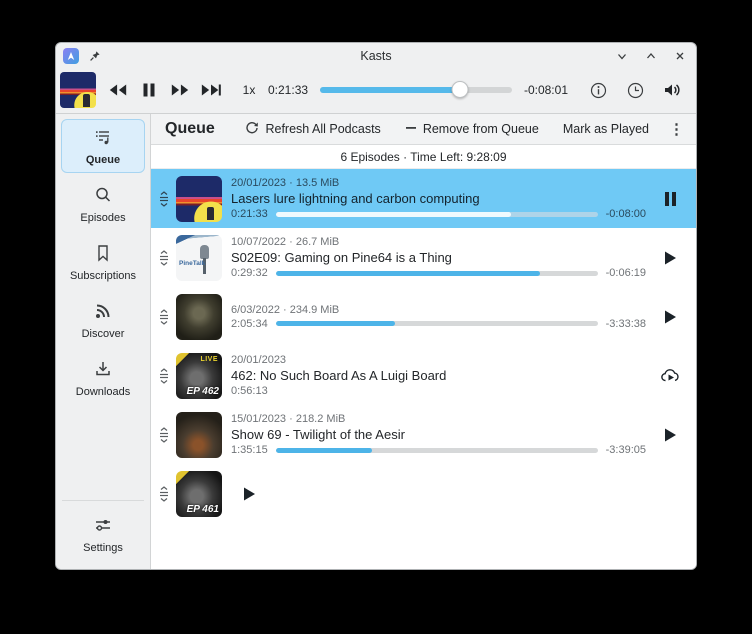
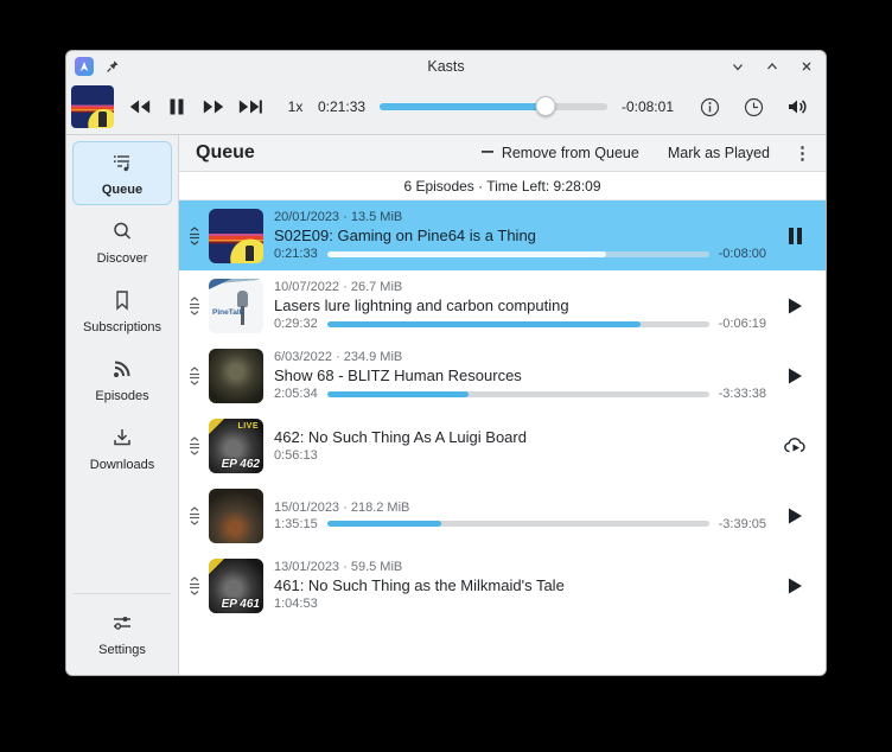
  Kasts
  1x
  0:21:33
  -0:08:01
  Queue
- Episodes
+ Discover
  Subscriptions
- Discover
+ Episodes
  Downloads
  Settings
  Queue
- Refresh All Podcasts
  Remove from Queue
  Mark as Played
  ⋮
  6 Episodes · Time Left: 9:28:09
  20/01/2023 · 13.5 MiB
- Lasers lure lightning and carbon computing
+ S02E09: Gaming on Pine64 is a Thing
  0:21:33
  -0:08:00
  10/07/2022 · 26.7 MiB
- S02E09: Gaming on Pine64 is a Thing
+ Lasers lure lightning and carbon computing
  0:29:32
  -0:06:19
  6/03/2022 · 234.9 MiB
+ Show 68 - BLITZ Human Resources
  2:05:34
  -3:33:38
  EP 462
- 20/01/2023
- 462: No Such Board As A Luigi Board
+ 462: No Such Thing As A Luigi Board
  0:56:13
  15/01/2023 · 218.2 MiB
- Show 69 - Twilight of the Aesir
  1:35:15
  -3:39:05
  EP 461
+ 13/01/2023 · 59.5 MiB
+ 461: No Such Thing as the Milkmaid's Tale
+ 1:04:53
